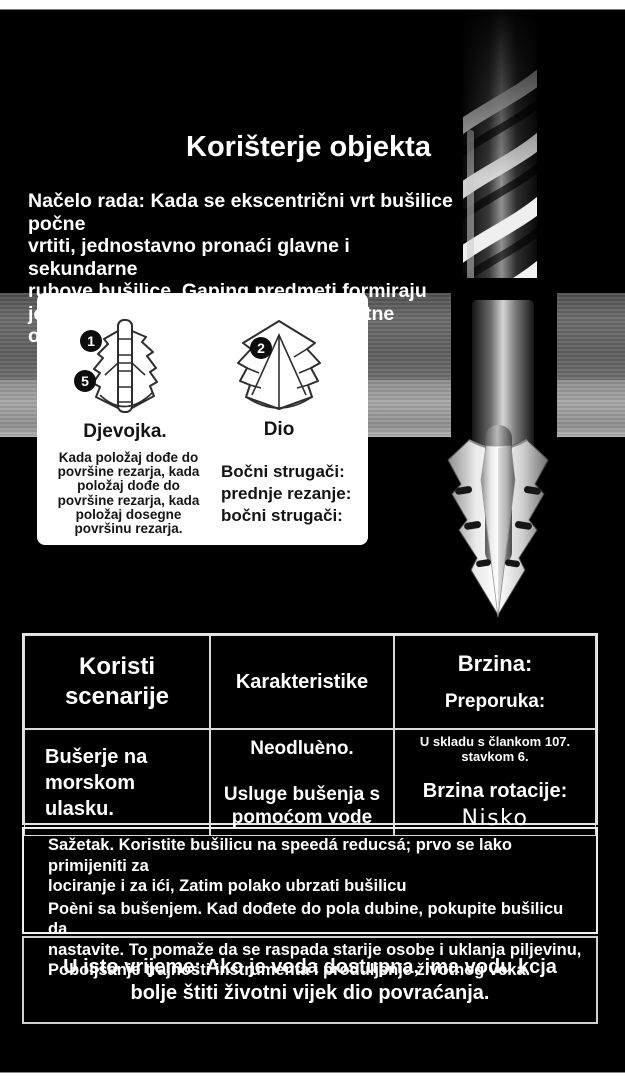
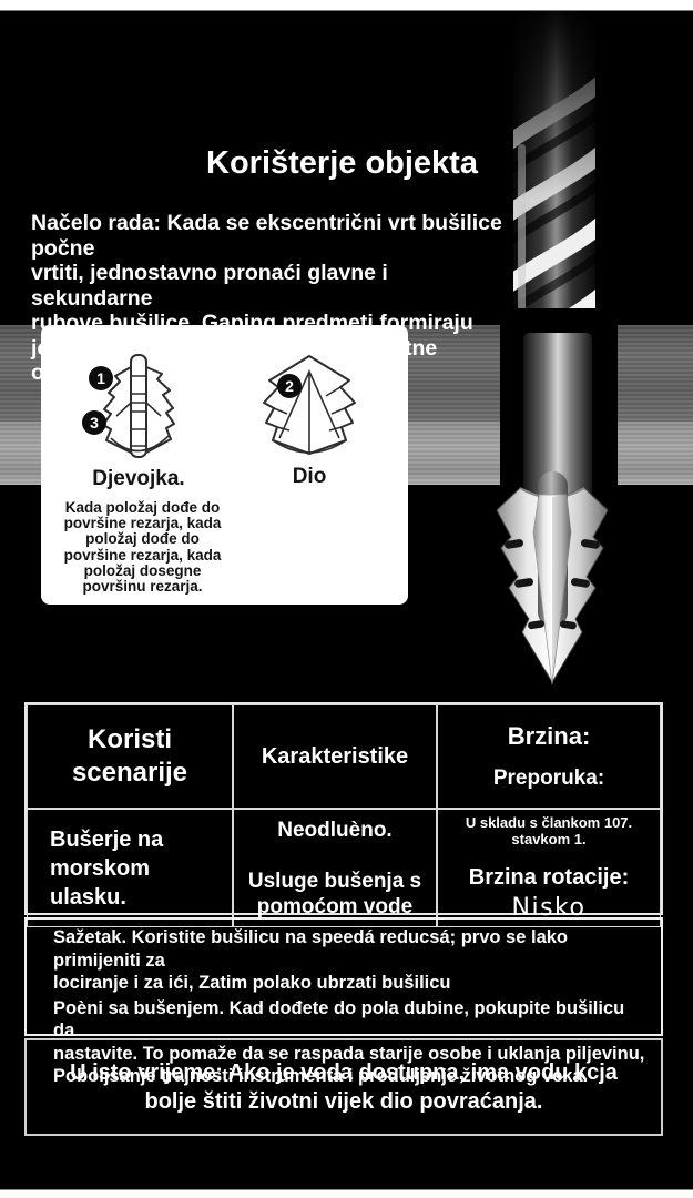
  Korišterje objekta
  Načelo rada: Kada se ekscentrični vrt bušilice počne
  vrtiti, jednostavno pronaći glavne i sekundarne
  rubove bušilice. Gaping predmeti formiraju
  1
- 5
+ 3
  2
  Djevojka.
  Dio
  Kada položaj dođe do
  površine rezarja, kada
  položaj dođe do
  površine rezarja, kada
  položaj dosegne
  površinu rezarja.
- Bočni strugači:
- prednje rezanje:
- bočni strugači:
  Koristi
  scenarije
  Karakteristike
  Brzina:
  Preporuka:
  Bušerje na
  morskom
  ulasku.
  Neodluèno.
  Usluge bušenja s
  pomoćom vode
- U skladu s člankom 107. stavkom 6.
+ U skladu s člankom 107. stavkom 1.
  Brzina rotacije:
  Nisko
  Sažetak. Koristite bušilicu na speedá reducsá; prvo se lako primijeniti za
  lociranje i za ići, Zatim polako ubrzati bušilicu
  Poèni sa bušenjem. Kad dođete do pola dubine, pokupite bušilicu da
  nastavite. To pomaže da se raspada starije osobe i uklanja piljevinu,
  Poboljšanje trajnosti instrumenta i produljenje životnog veka.
  U isto vrijeme: Ako je voda dostupna, ima vodu kcja
  bolje štiti životni vijek dio povraćanja.
